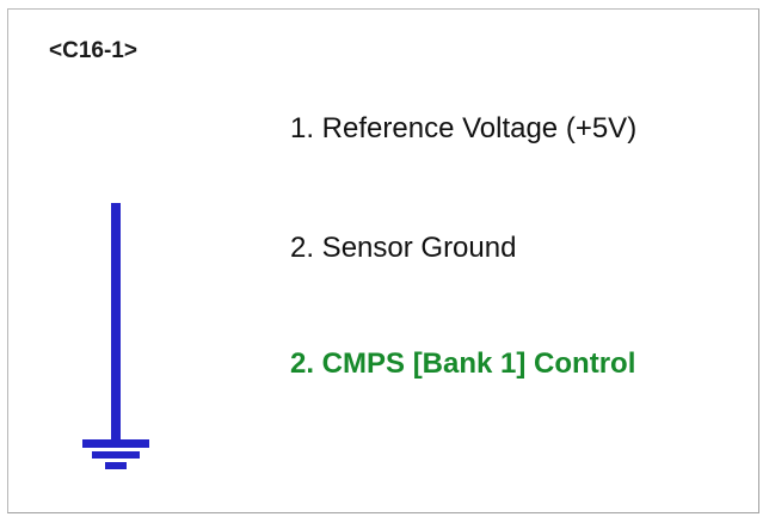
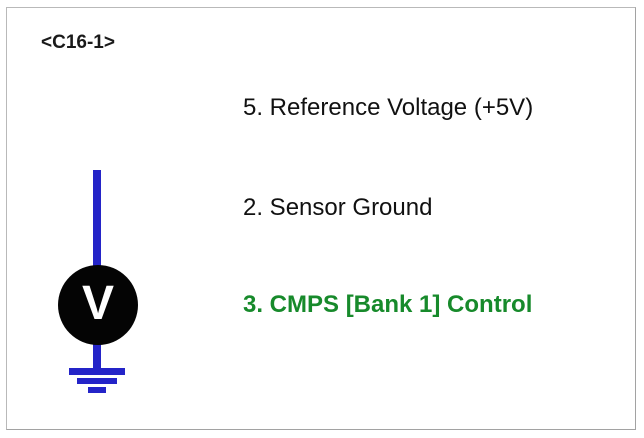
  <C16-1>
+ V
- 1. Reference Voltage (+5V)
+ 5. Reference Voltage (+5V)
  2. Sensor Ground
- 2. CMPS [Bank 1] Control
+ 3. CMPS [Bank 1] Control
